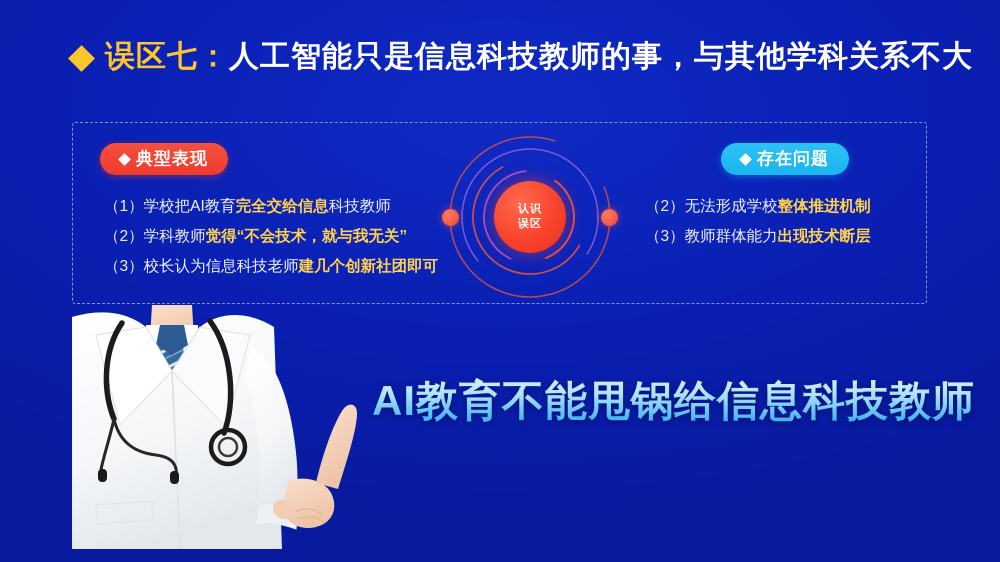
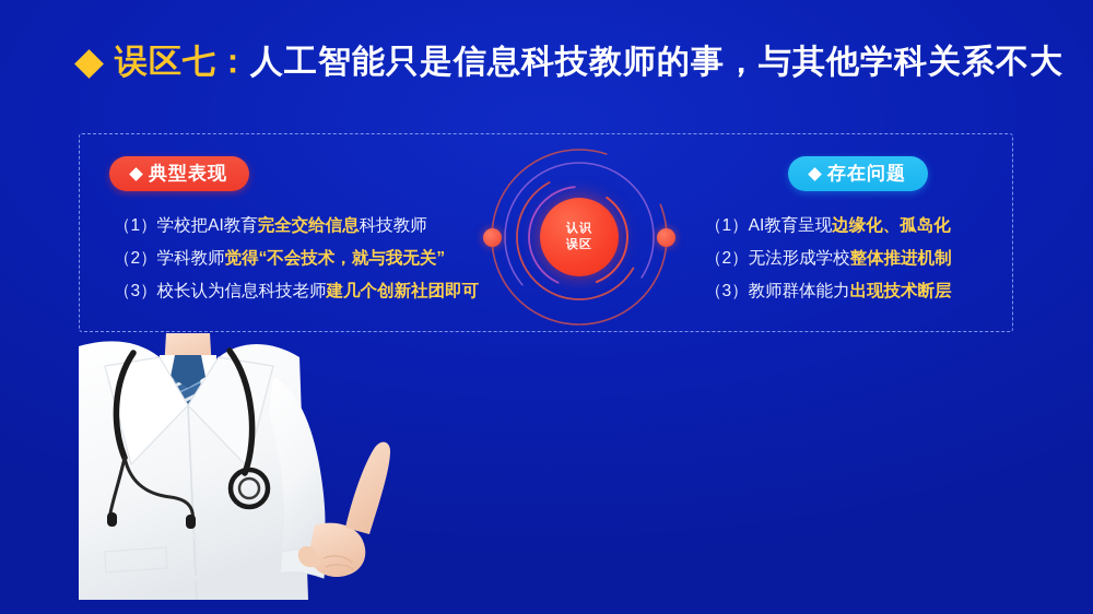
  误区七：人工智能只是信息科技教师的事，与其他学科关系不大
  典型表现
  存在问题
  （1）学校把AI教育完全交给信息科技教师
  （2）学科教师觉得“不会技术，就与我无关”
  （3）校长认为信息科技老师建几个创新社团即可
+ （1）AI教育呈现边缘化、孤岛化
  （2）无法形成学校整体推进机制
  （3）教师群体能力出现技术断层
  认识
  误区
- AI教育不能甩锅给信息科技教师
